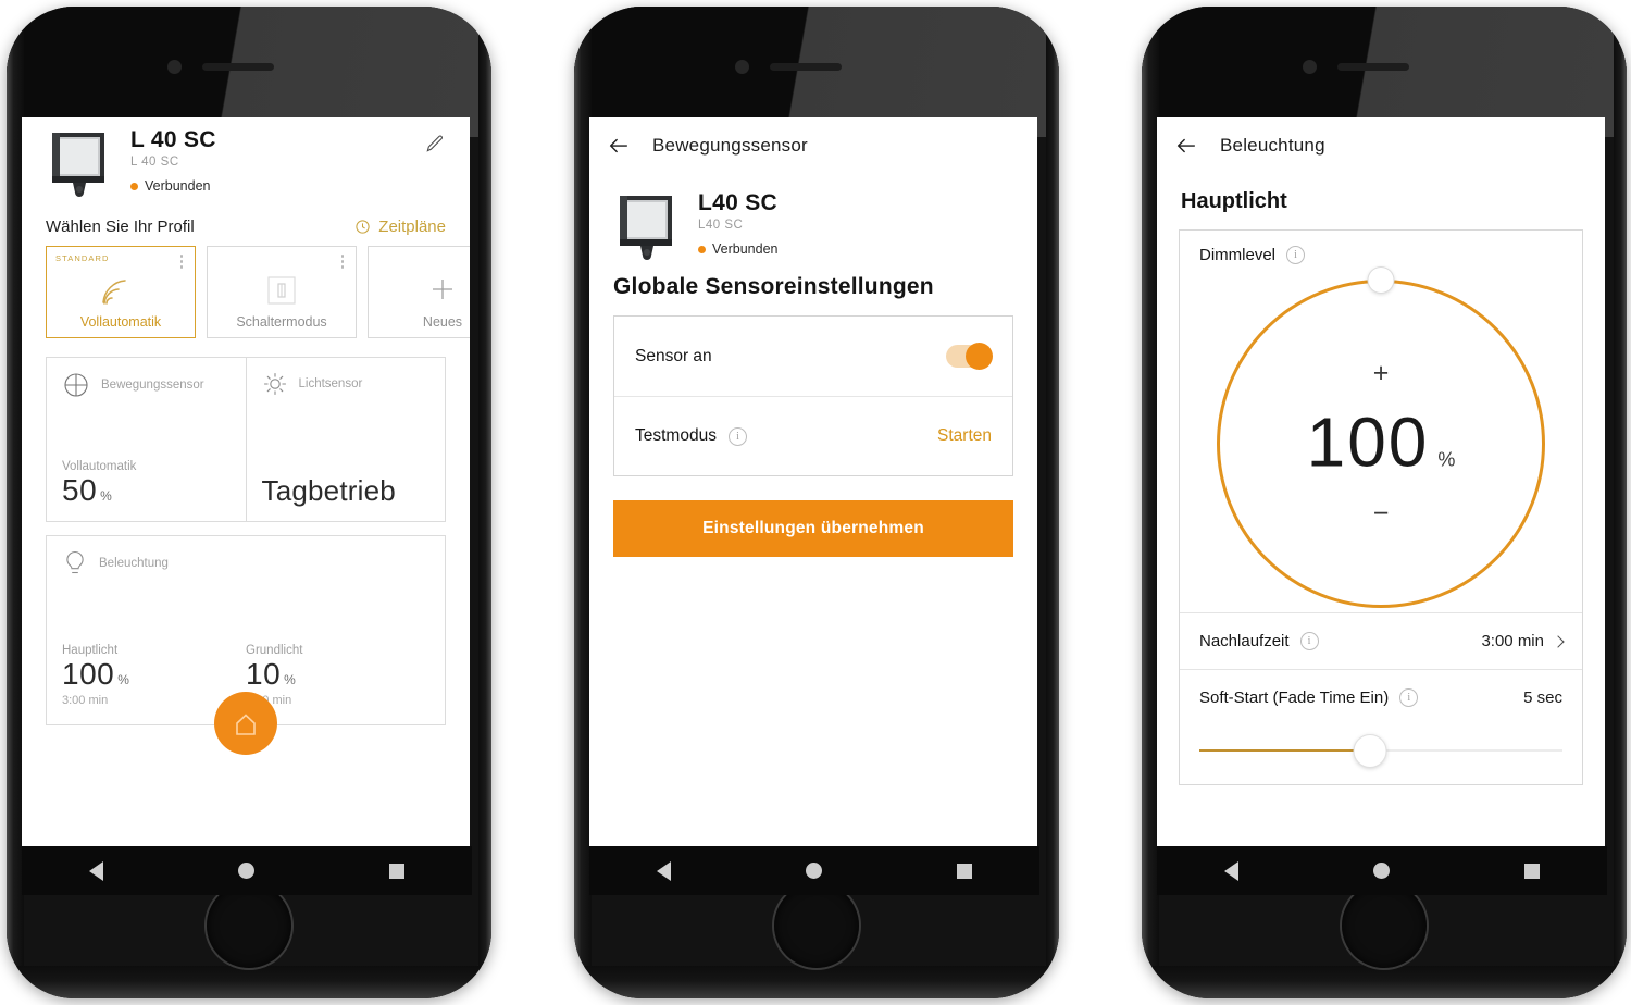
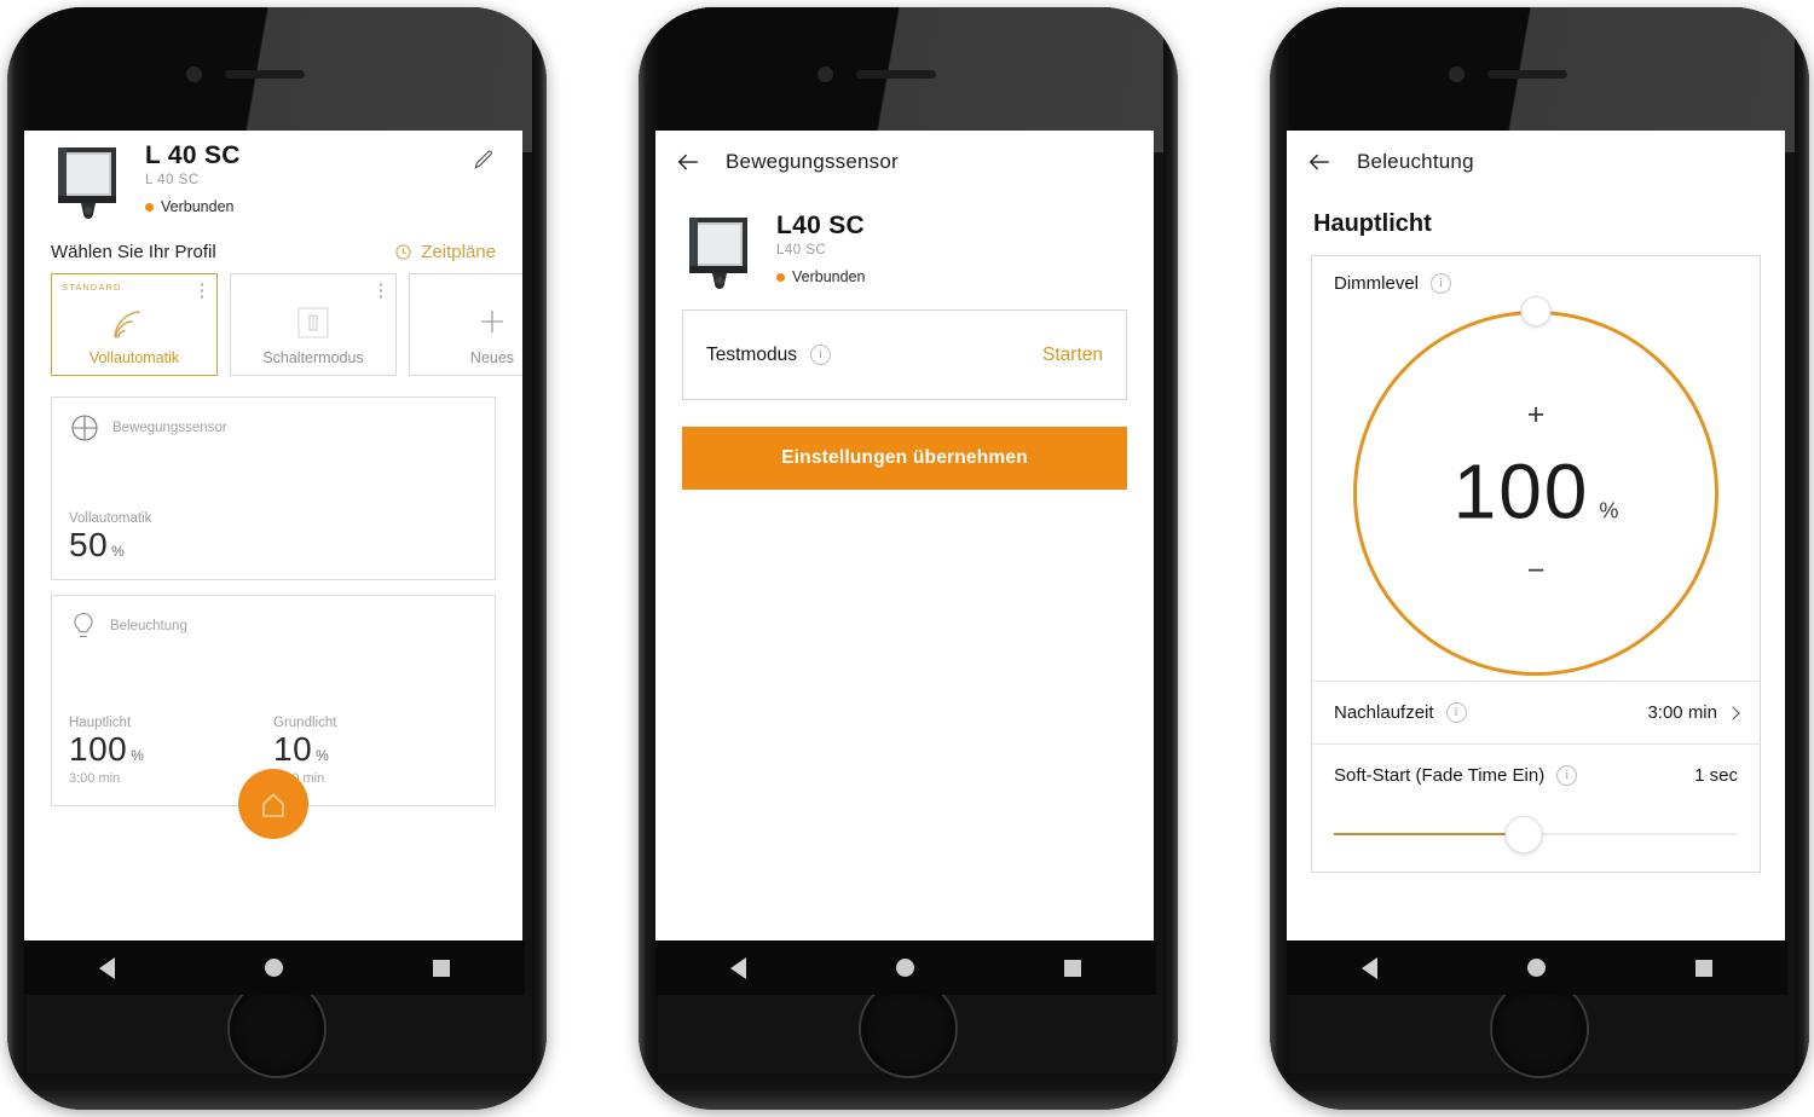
  L 40 SC
  L 40 SC
  Verbunden
  Wählen Sie Ihr Profil
  Zeitpläne
  STANDARD
  Vollautomatik
  Schaltermodus
  Neues
  Bewegungssensor
  Vollautomatik
  50 %
- Lichtsensor
- Tagbetrieb
  Beleuchtung
  Hauptlicht
  100 %
  3:00 min
  Grundlicht
  10 %
  Bewegungssensor
  L40 SC
  L40 SC
  Verbunden
- Globale Sensoreinstellungen
- Sensor an
  Testmodus
  i
  Starten
  Einstellungen übernehmen
  Beleuchtung
  Hauptlicht
  Dimmlevel
  i
  +
  100
  %
  −
  Nachlaufzeit
  i
  3:00 min
  Soft-Start (Fade Time Ein)
  i
- 5 sec
+ 1 sec
